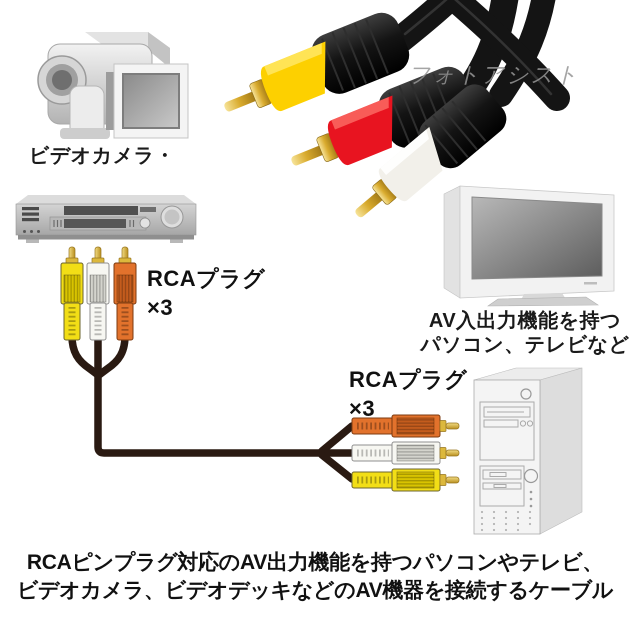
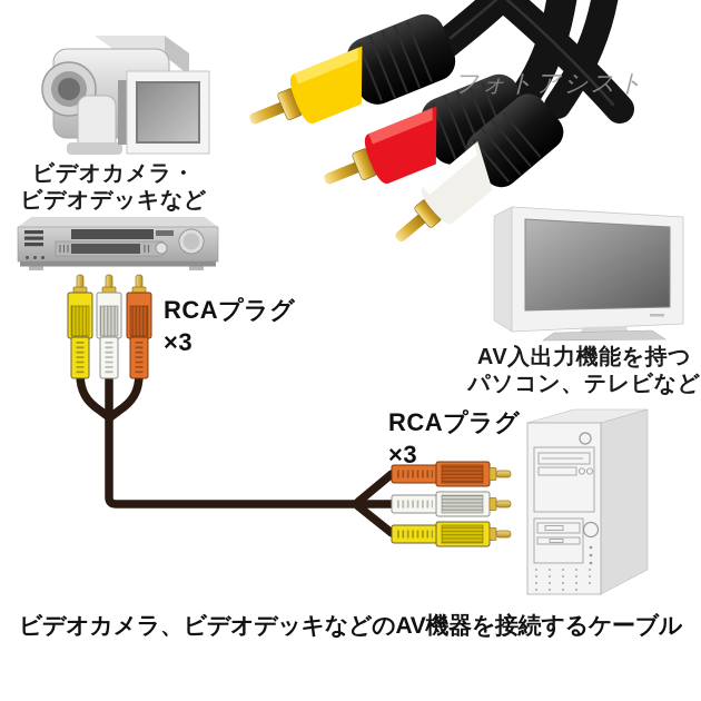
  フォトアシスト
  ビデオカメラ・
+ ビデオデッキなど
  RCAプラグ
  ×3
  RCAプラグ
  ×3
  AV入出力機能を持つ
  パソコン、テレビなど
- RCAピンプラグ対応のAV出力機能を持つパソコンやテレビ、
  ビデオカメラ、ビデオデッキなどのAV機器を接続するケーブル
